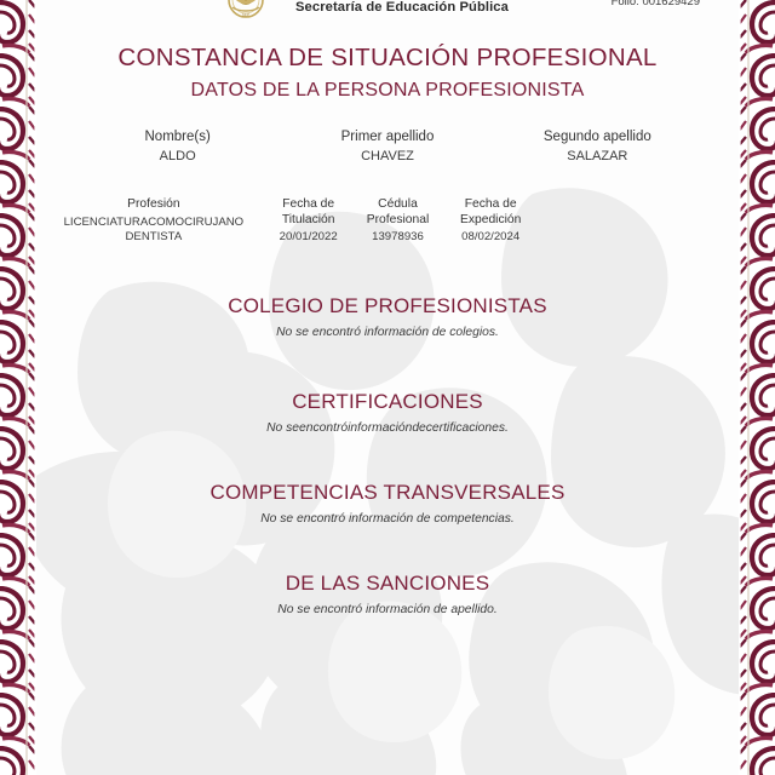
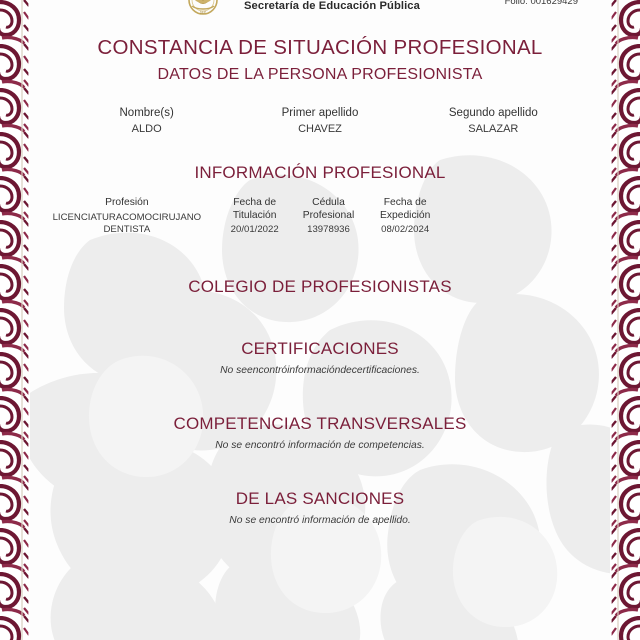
  Secretaría de Educación Pública
  Folio: 001629429
  CONSTANCIA DE SITUACIÓN PROFESIONAL
  DATOS DE LA PERSONA PROFESIONISTA
  Nombre(s)
  ALDO
  Primer apellido
  CHAVEZ
  Segundo apellido
  SALAZAR
+ INFORMACIÓN PROFESIONAL
  Profesión
  LICENCIATURACOMOCIRUJANO DENTISTA
  Fecha de Titulación
  20/01/2022
  Cédula Profesional
  13978936
  Fecha de Expedición
  08/02/2024
  COLEGIO DE PROFESIONISTAS
- No se encontró información de colegios.
  CERTIFICACIONES
  No seencontróinformacióndecertificaciones.
  COMPETENCIAS TRANSVERSALES
  No se encontró información de competencias.
  DE LAS SANCIONES
  No se encontró información de apellido.
